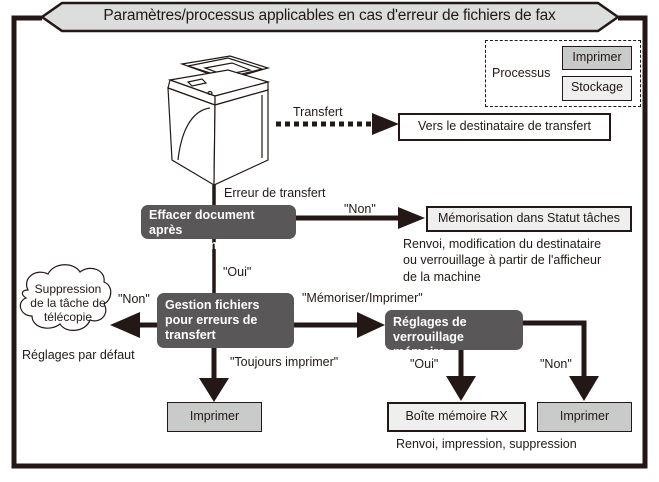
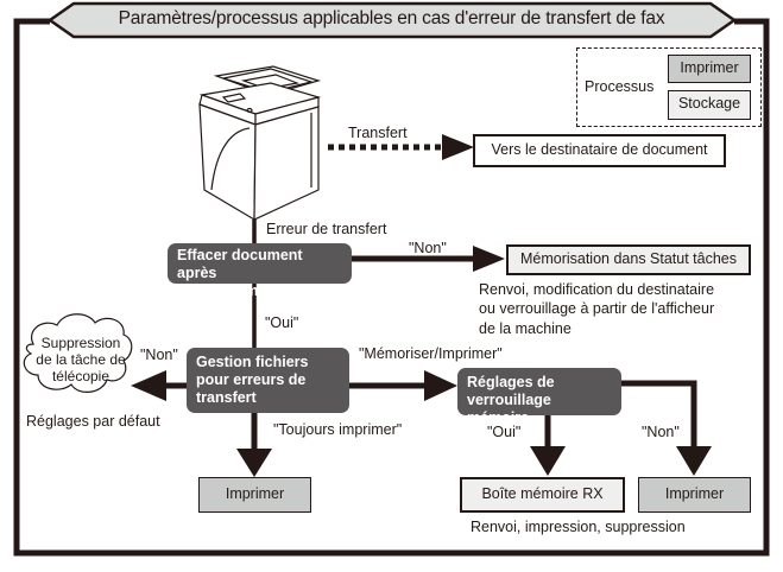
- Paramètres/processus applicables en cas d'erreur de fichiers de fax
+ Paramètres/processus applicables en cas d'erreur de transfert de fax
  Processus
  Imprimer
  Stockage
  Transfert
- Vers le destinataire de transfert
+ Vers le destinataire de document
  Erreur de transfert
  Effacer document après
  erreur d'émission
  "Non"
  Mémorisation dans Statut tâches
  Renvoi, modification du destinataire
  ou verrouillage à partir de l'afficheur
  de la machine
  "Oui"
  Gestion fichiers
  pour erreurs de
  transfert
  "Non"
  "Mémoriser/Imprimer"
  "Toujours imprimer"
  Réglages par défaut
  Suppression
  de la tâche de
  télécopie
  Imprimer
  Réglages de
  verrouillage mémoire
  "Oui"
  "Non"
  Boîte mémoire RX
  Imprimer
  Renvoi, impression, suppression
